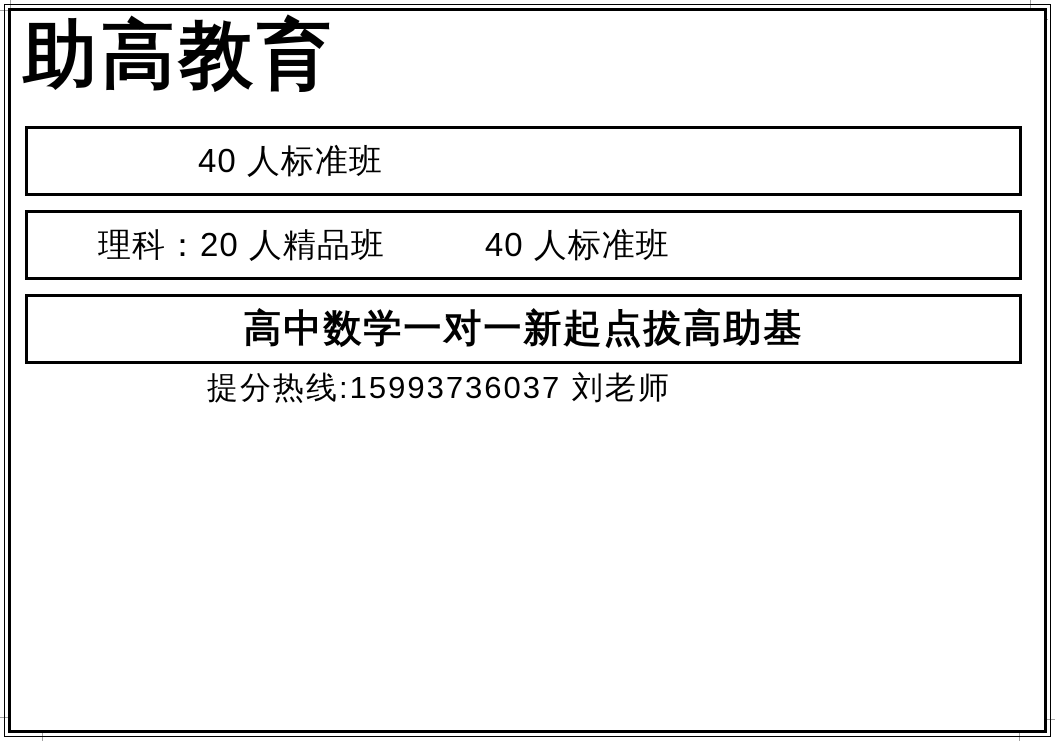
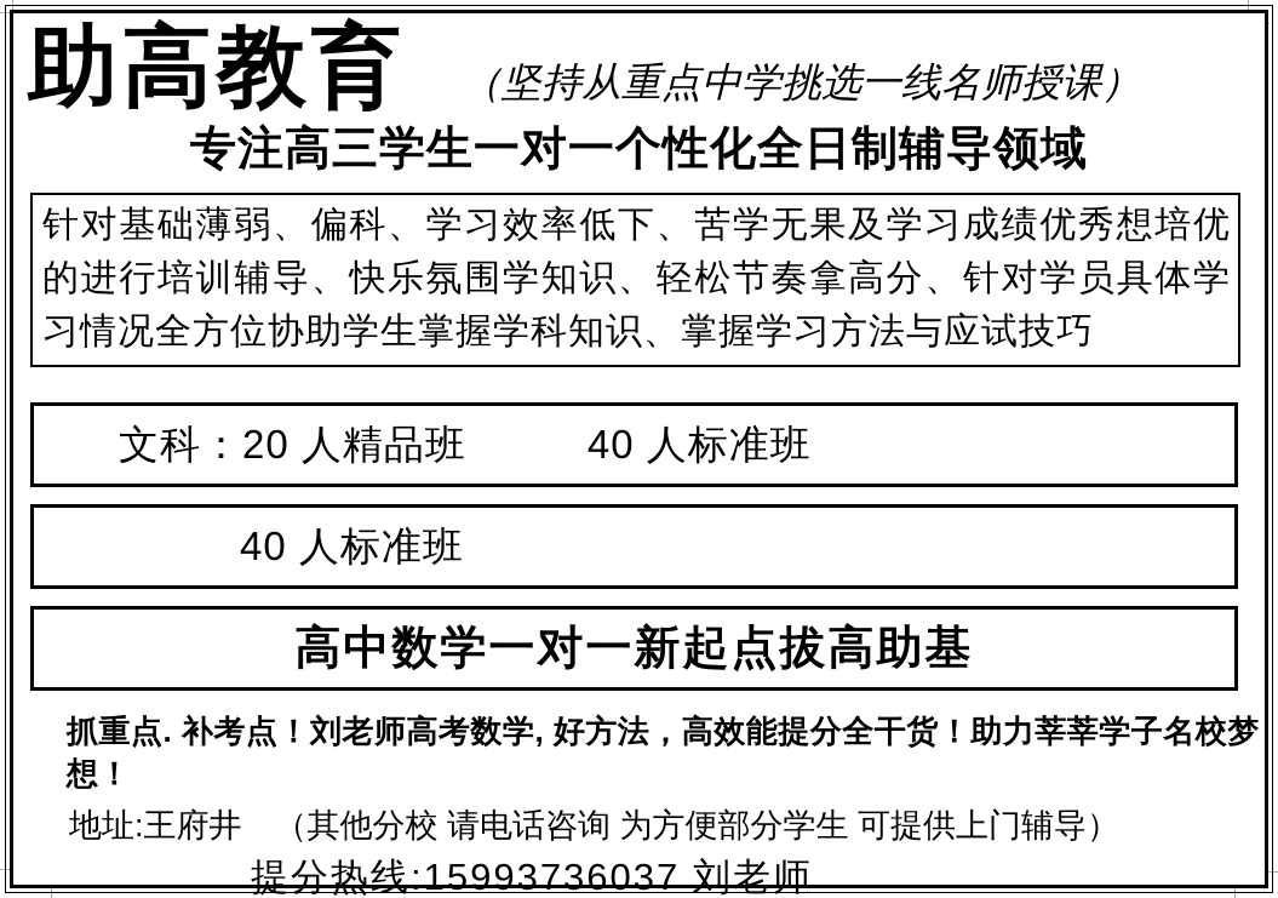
  助高教育
+ （坚持从重点中学挑选一线名师授课）
+ 专注高三学生一对一个性化全日制辅导领域
+ 针对基础薄弱、偏科、学习效率低下、苦学无果及学习成绩优秀想培优的进行培训辅导、快乐氛围学知识、轻松节奏拿高分、针对学员具体学习情况全方位协助学生掌握学科知识、掌握学习方法与应试技巧
+ 文科：20 人精品班
  40 人标准班
- 理科：20 人精品班
  40 人标准班
  高中数学一对一新起点拔高助基
+ 抓重点. 补考点！刘老师高考数学, 好方法，高效能提分全干货！助力莘莘学子名校梦想！
+ 地址:王府井 （其他分校 请电话咨询 为方便部分学生 可提供上门辅导）
  提分热线:15993736037 刘老师
